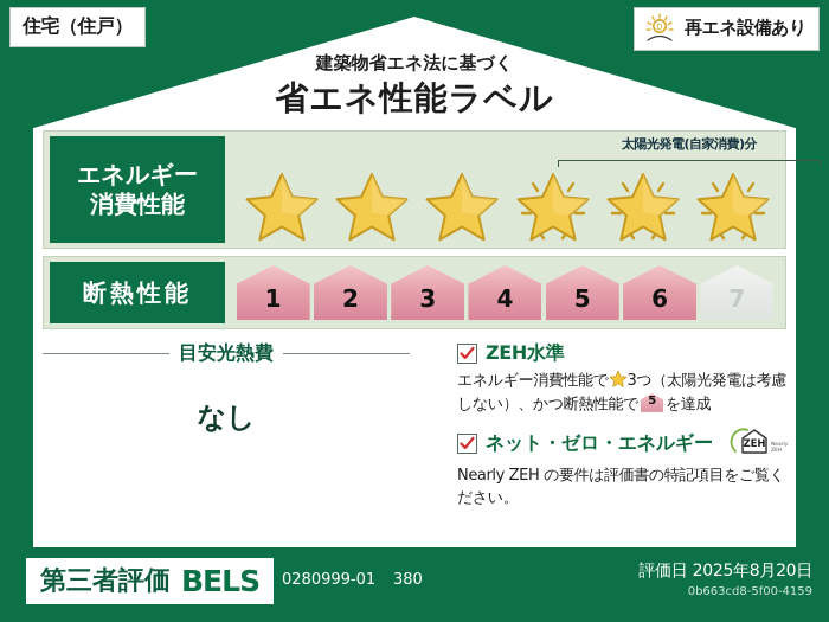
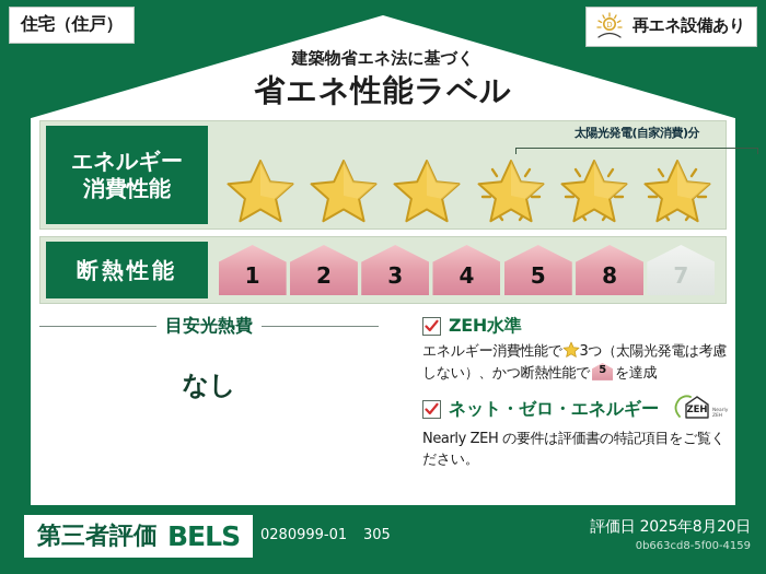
  住宅（住戸）
  D
  再エネ設備あり
  建築物省エネ法に基づく
  省エネ性能ラベル
  エネルギー
  消費性能
  太陽光発電(自家消費)分
  断熱性能
  1
  2
  3
  4
  5
- 6
+ 8
  7
  目安光熱費
  なし
  ZEH水準
  エネルギー消費性能で 3つ（太陽光発電は考慮しない）、かつ断熱性能で
  5
  を達成
  ネット・ゼロ・エネルギー
  ZEH
  Nearly ZEH の要件は評価書の特記項目をご覧ください。
  第三者評価
  BELS
  0280999-01
- 380
+ 305
  評価日 2025年8月20日
  0b663cd8-5f00-4159
